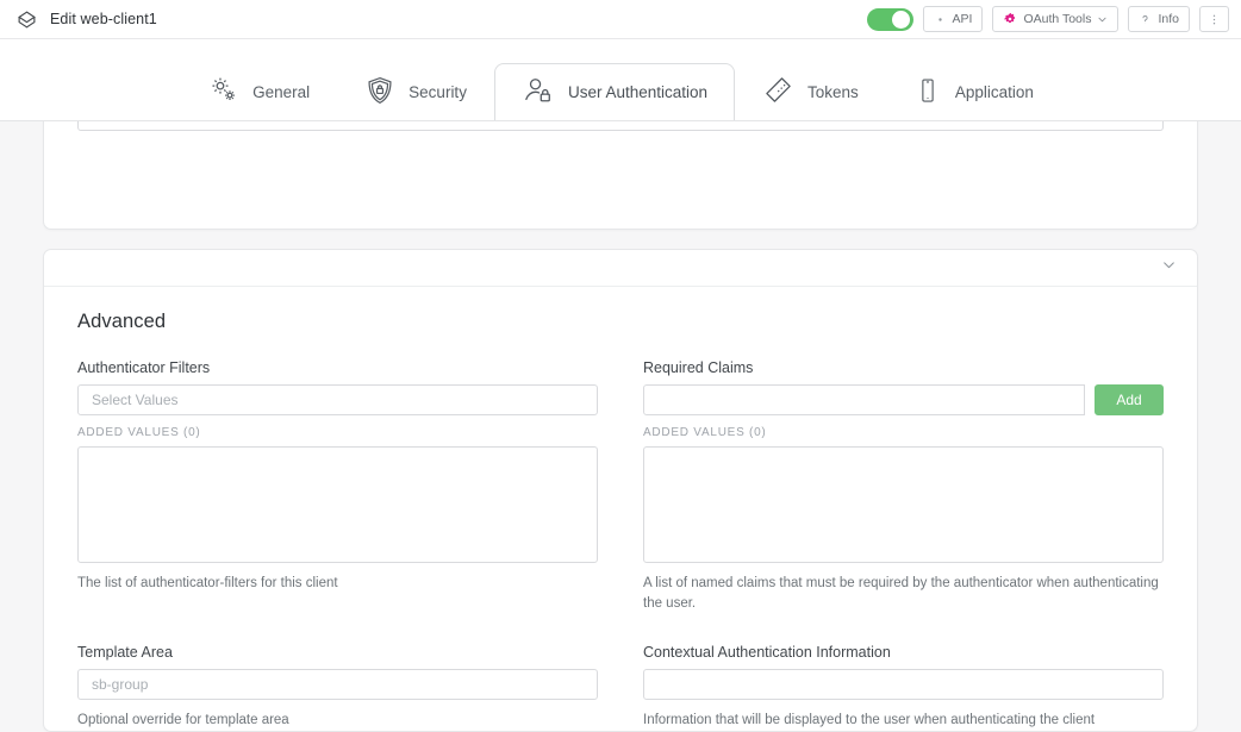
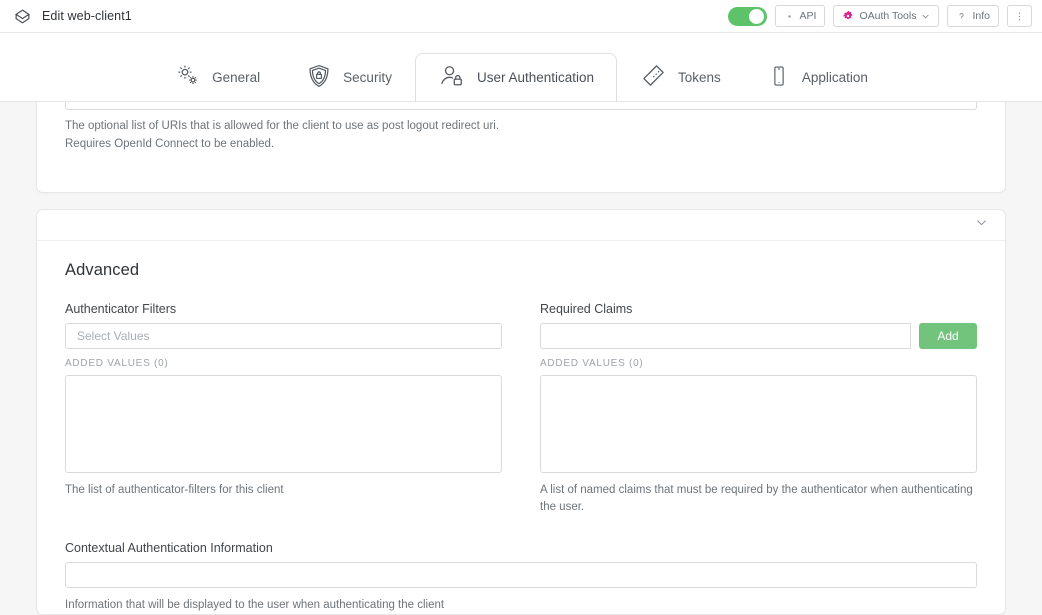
  Edit web-client1
  API
  OAuth Tools
  Info
  General
  Security
  User Authentication
  Tokens
  Application
+ The optional list of URIs that is allowed for the client to use as post logout redirect uri.
+ Requires OpenId Connect to be enabled.
  Advanced
  Authenticator Filters
  Select Values
  ADDED VALUES (0)
  The list of authenticator-filters for this client
  Required Claims
  Add
  ADDED VALUES (0)
  A list of named claims that must be required by the authenticator when authenticating the user.
- Template Area
- sb-group
- Optional override for template area
  Contextual Authentication Information
  Information that will be displayed to the user when authenticating the client
